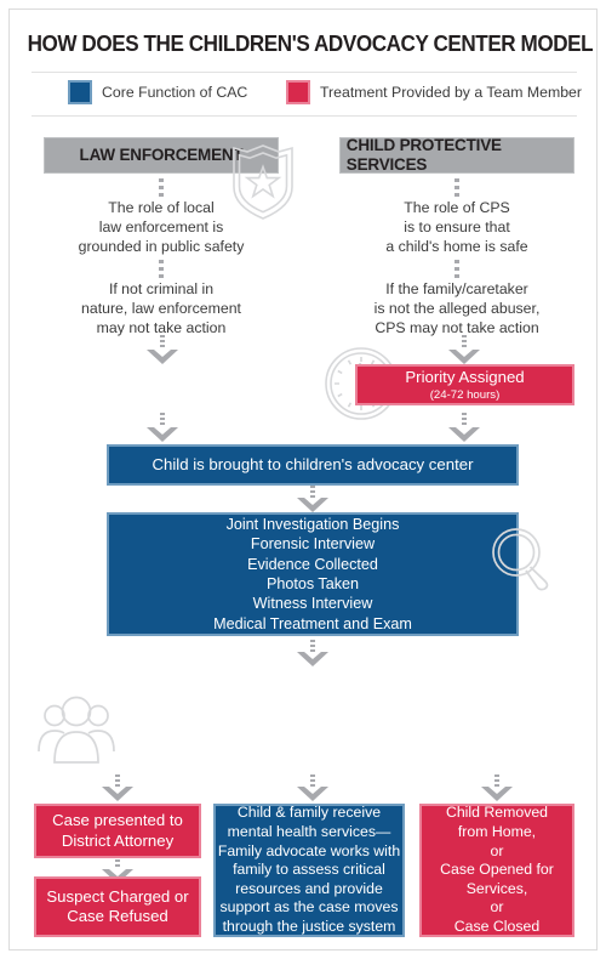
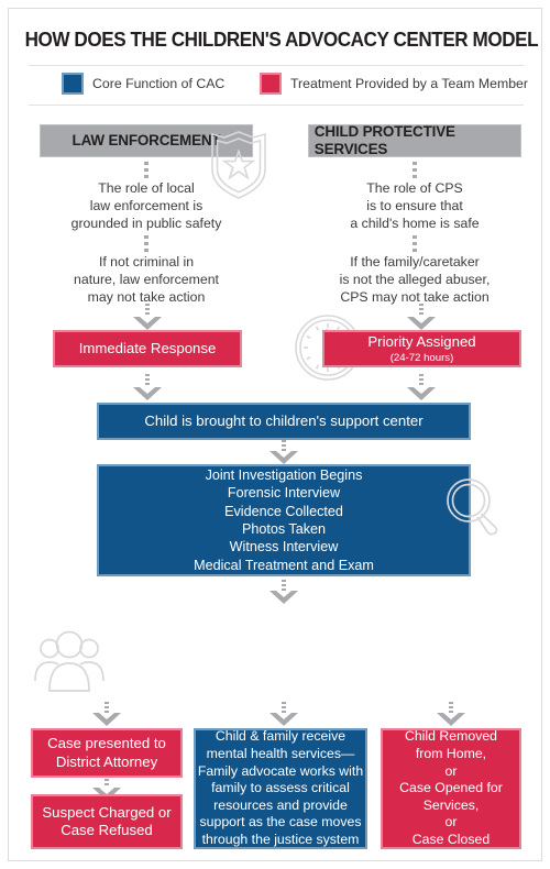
  HOW DOES THE CHILDREN'S ADVOCACY CENTER MODEL
  Core Function of CAC
  Treatment Provided by a Team Member
  LAW ENFORCEMENT
  CHILD PROTECTIVE SERVICES
  The role of local
  law enforcement is
  grounded in public safety
  The role of CPS
  is to ensure that
  a child's home is safe
  If not criminal in
  nature, law enforcement
  may not take action
  If the family/caretaker
  is not the alleged abuser,
  CPS may not take action
+ Immediate Response
  Priority Assigned
  (24-72 hours)
- Child is brought to children's advocacy center
+ Child is brought to children's support center
  Joint Investigation Begins
  Forensic Interview
  Evidence Collected
  Photos Taken
  Witness Interview
  Medical Treatment and Exam
  Case presented to
  District Attorney
  Suspect Charged or
  Case Refused
  Child & family receive
  mental health services—
  Family advocate works with
  family to assess critical
  resources and provide
  support as the case moves
  through the justice system
  Child Removed
  from Home,
  or
  Case Opened for
  Services,
  or
  Case Closed
